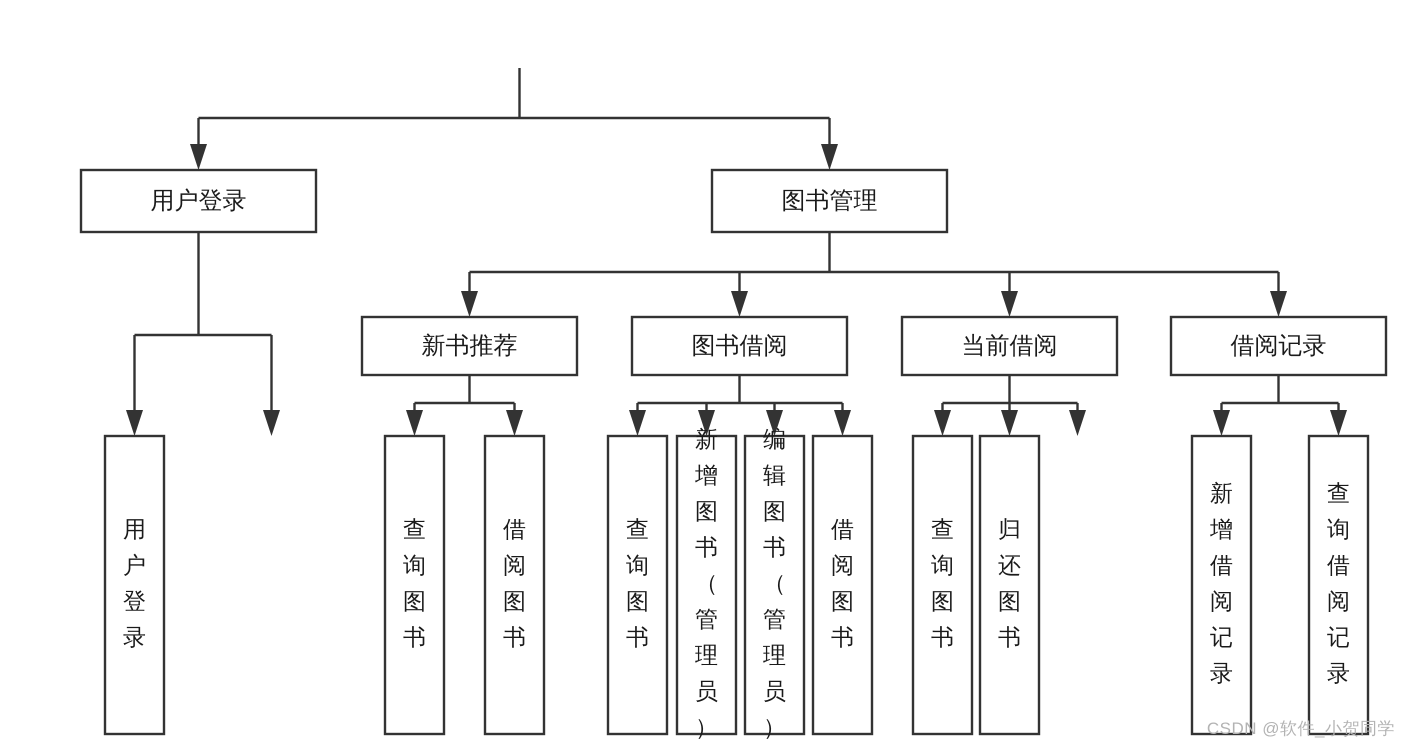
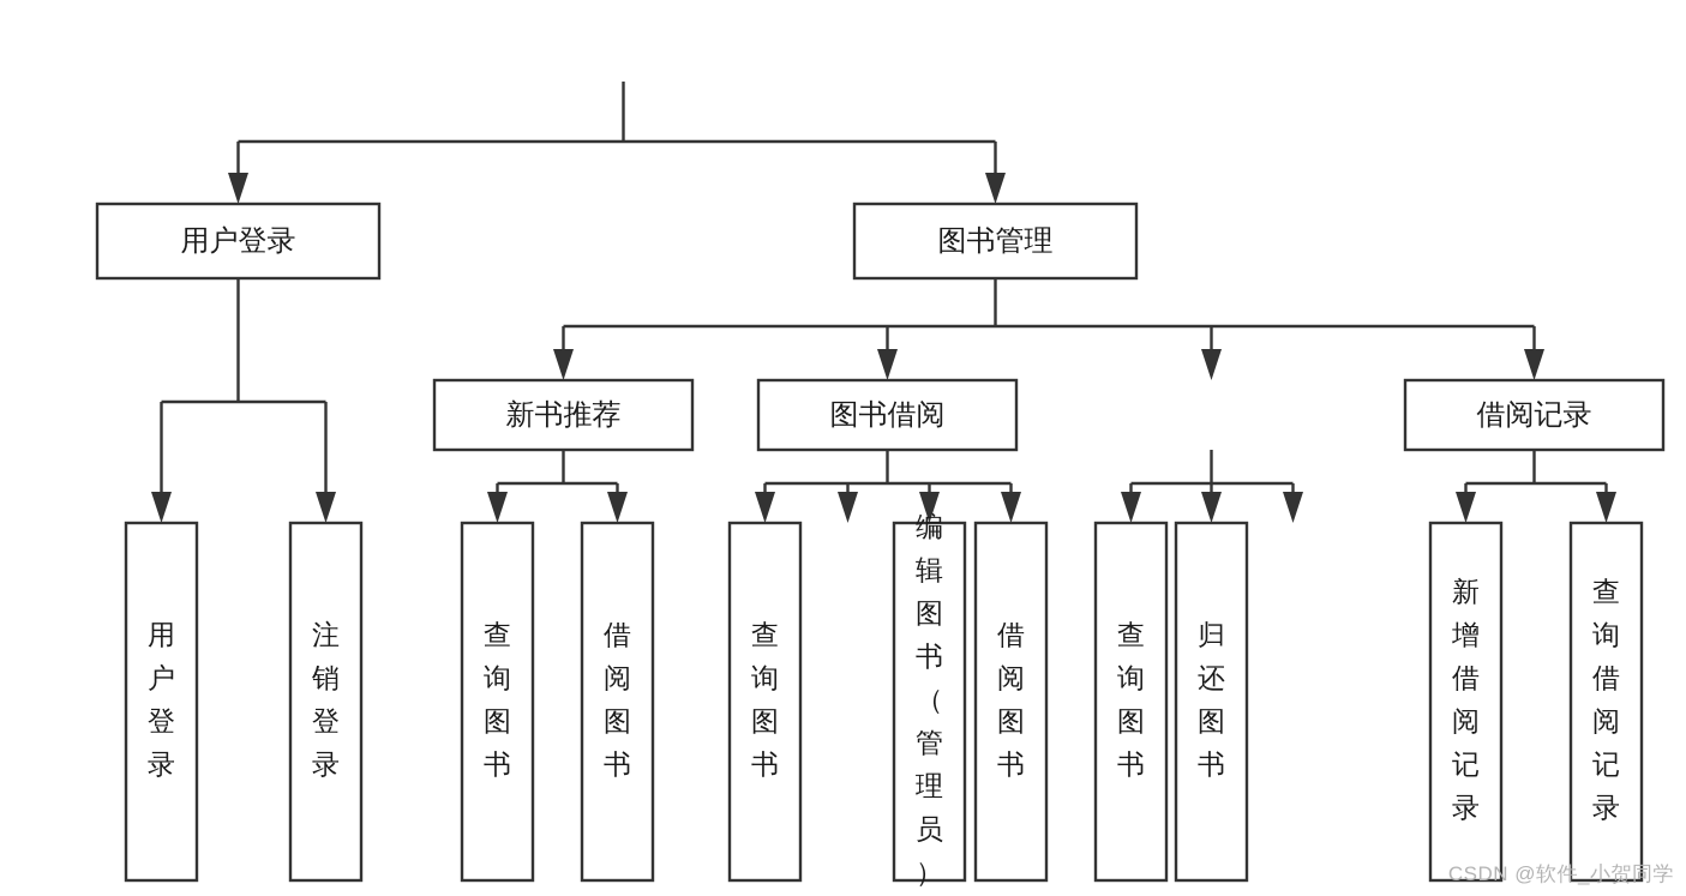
  用户登录
  图书管理
  新书推荐
  图书借阅
- 当前借阅
  借阅记录
  用户登录
+ 注销登录
  查询图书
  借阅图书
  查询图书
- 新增图书（管理员）
  编辑图书（管理员）
  借阅图书
  查询图书
  归还图书
  新增借阅记录
  查询借阅记录
  CSDN @软件_小贺同学
